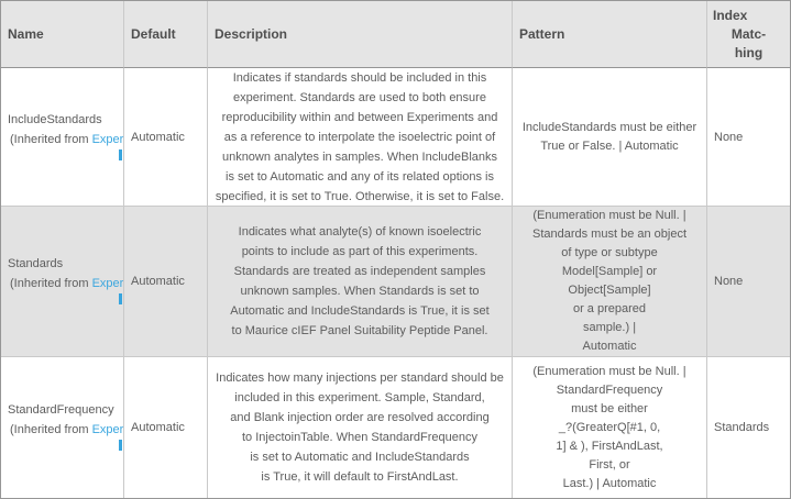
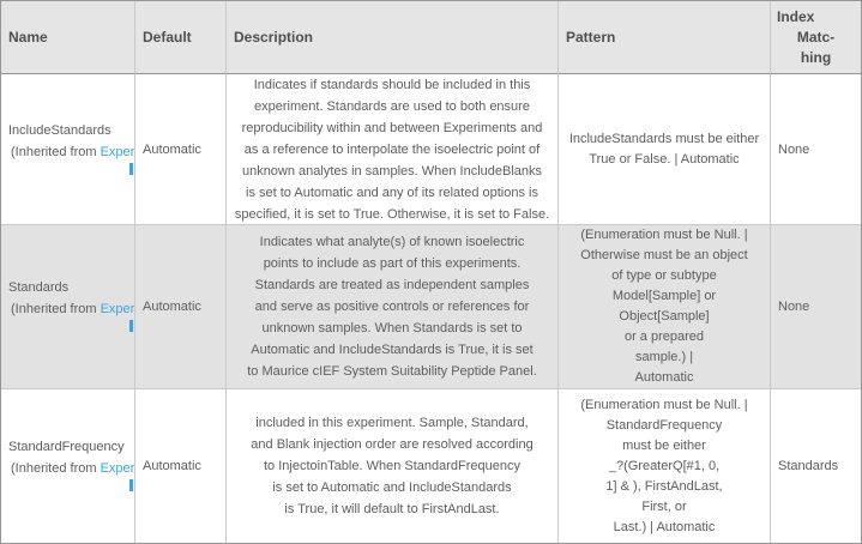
  Name
  Default
  Description
  Pattern
  Index
  Matc-
  hing
  IncludeStandards
  (Inherited from Exper
  Automatic
  Indicates if standards should be included in this
  experiment. Standards are used to both ensure
  reproducibility within and between Experiments and
  as a reference to interpolate the isoelectric point of
  unknown analytes in samples. When IncludeBlanks
  is set to Automatic and any of its related options is
  specified, it is set to True. Otherwise, it is set to False.
  IncludeStandards must be either
  True or False. | Automatic
  None
  Standards
  (Inherited from Exper
  Automatic
  Indicates what analyte(s) of known isoelectric
  points to include as part of this experiments.
  Standards are treated as independent samples
+ and serve as positive controls or references for
  unknown samples. When Standards is set to
  Automatic and IncludeStandards is True, it is set
- to Maurice cIEF Panel Suitability Peptide Panel.
+ to Maurice cIEF System Suitability Peptide Panel.
  (Enumeration must be Null. |
- Standards must be an object
+ Otherwise must be an object
  of type or subtype
  Model[Sample] or
  Object[Sample]
  or a prepared
  sample.) |
  Automatic
  None
  StandardFrequency
  (Inherited from Exper
  Automatic
- Indicates how many injections per standard should be
  included in this experiment. Sample, Standard,
  and Blank injection order are resolved according
  to InjectoinTable. When StandardFrequency
  is set to Automatic and IncludeStandards
  is True, it will default to FirstAndLast.
  (Enumeration must be Null. |
  StandardFrequency
  must be either
  _?(GreaterQ[#1, 0,
  1] & ), FirstAndLast,
  First, or
  Last.) | Automatic
  Standards
